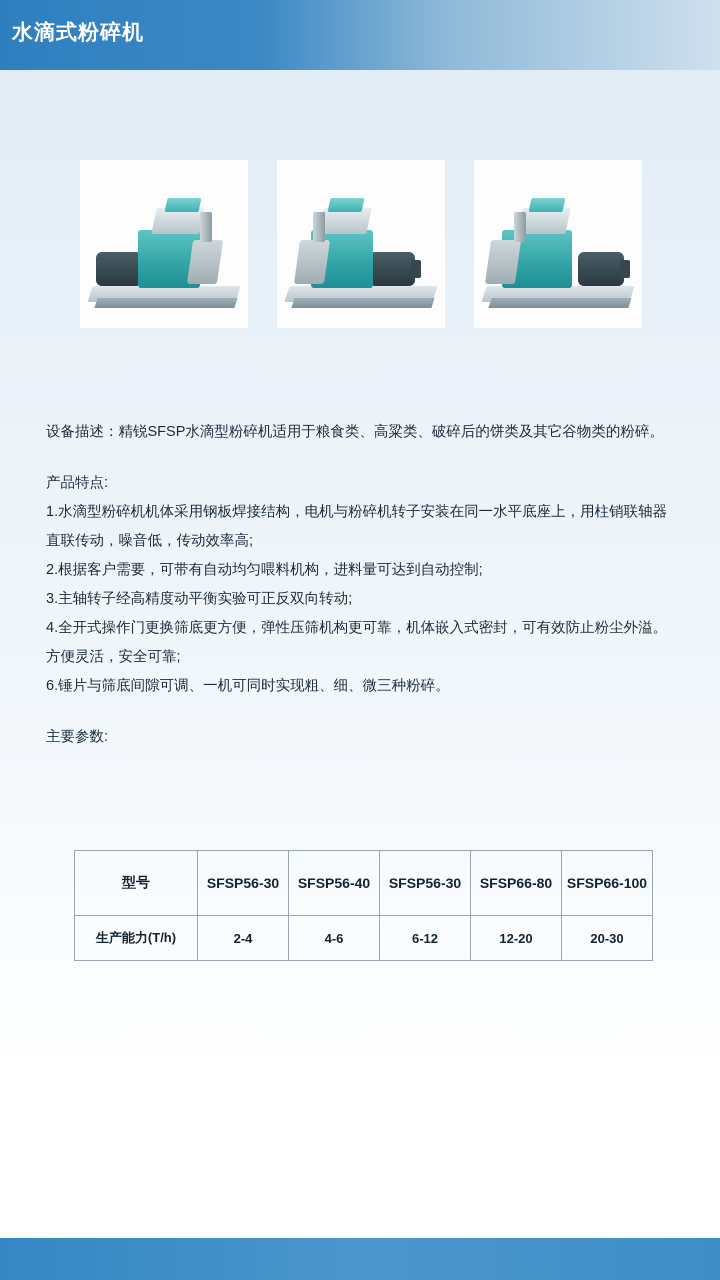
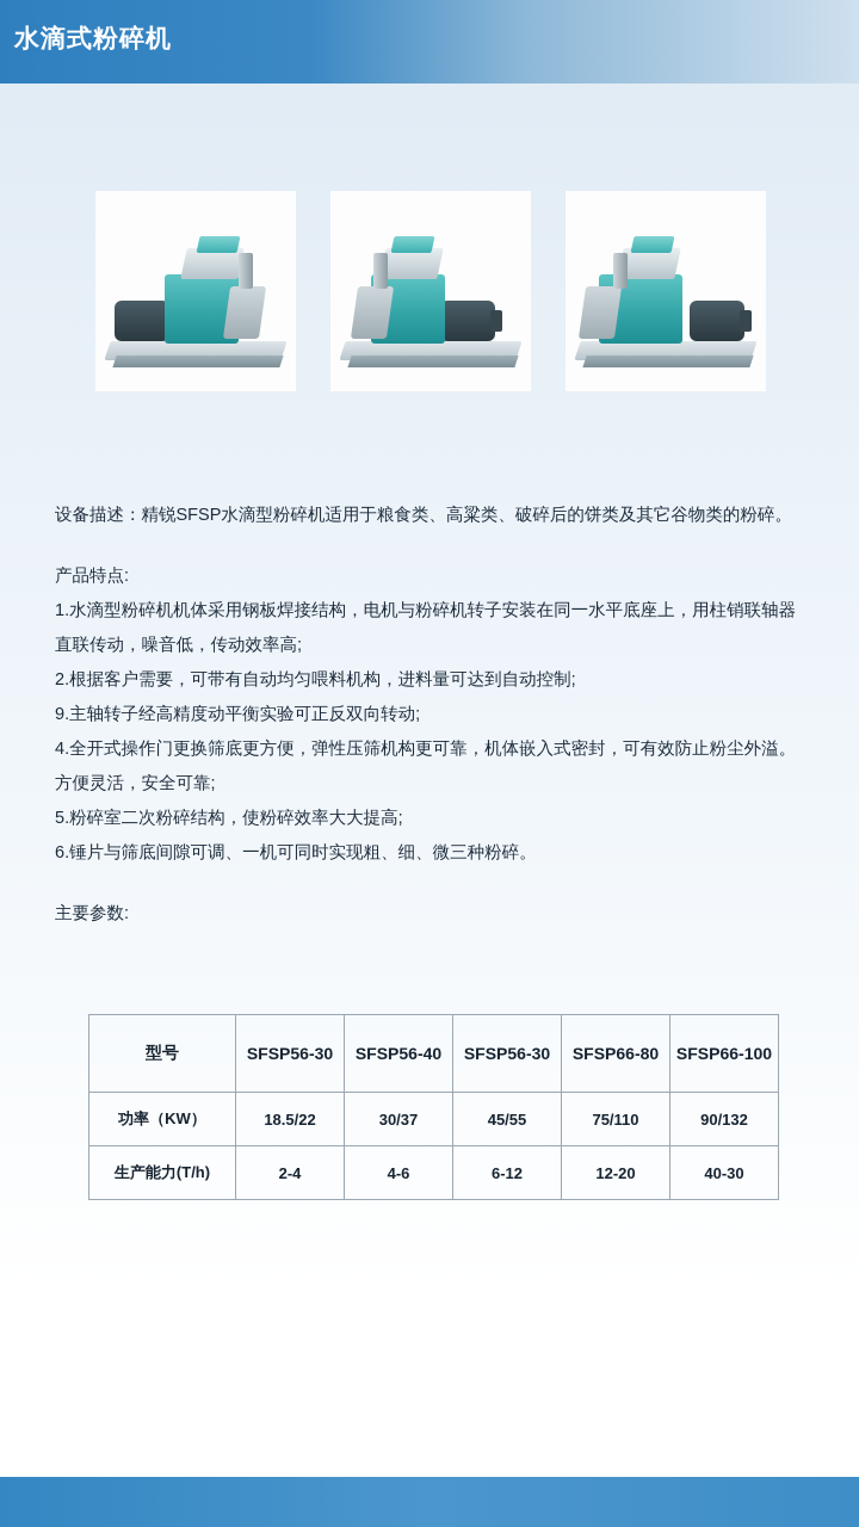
  水滴式粉碎机
  设备描述：精锐SFSP水滴型粉碎机适用于粮食类、高粱类、破碎后的饼类及其它谷物类的粉碎。
  产品特点:
  1.水滴型粉碎机机体采用钢板焊接结构，电机与粉碎机转子安装在同一水平底座上，用柱销联轴器直联传动，噪音低，传动效率高;
  2.根据客户需要，可带有自动均匀喂料机构，进料量可达到自动控制;
- 3.主轴转子经高精度动平衡实验可正反双向转动;
+ 9.主轴转子经高精度动平衡实验可正反双向转动;
  4.全开式操作门更换筛底更方便，弹性压筛机构更可靠，机体嵌入式密封，可有效防止粉尘外溢。方便灵活，安全可靠;
+ 5.粉碎室二次粉碎结构，使粉碎效率大大提高;
  6.锤片与筛底间隙可调、一机可同时实现粗、细、微三种粉碎。
  主要参数:
  型号	SFSP56-30	SFSP56-40	SFSP56-30	SFSP66-80	SFSP66-100
+ 功率（KW）	18.5/22	30/37	45/55	75/110	90/132
- 生产能力(T/h)	2-4	4-6	6-12	12-20	20-30
+ 生产能力(T/h)	2-4	4-6	6-12	12-20	40-30
